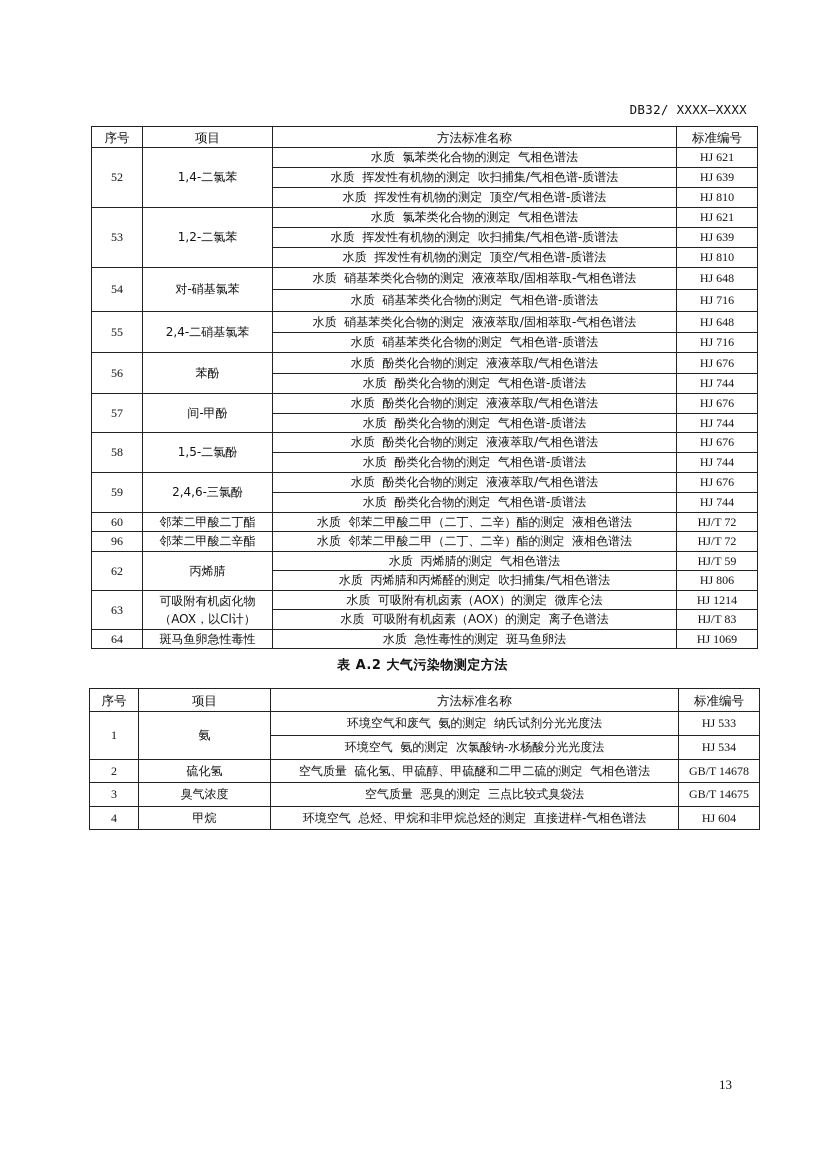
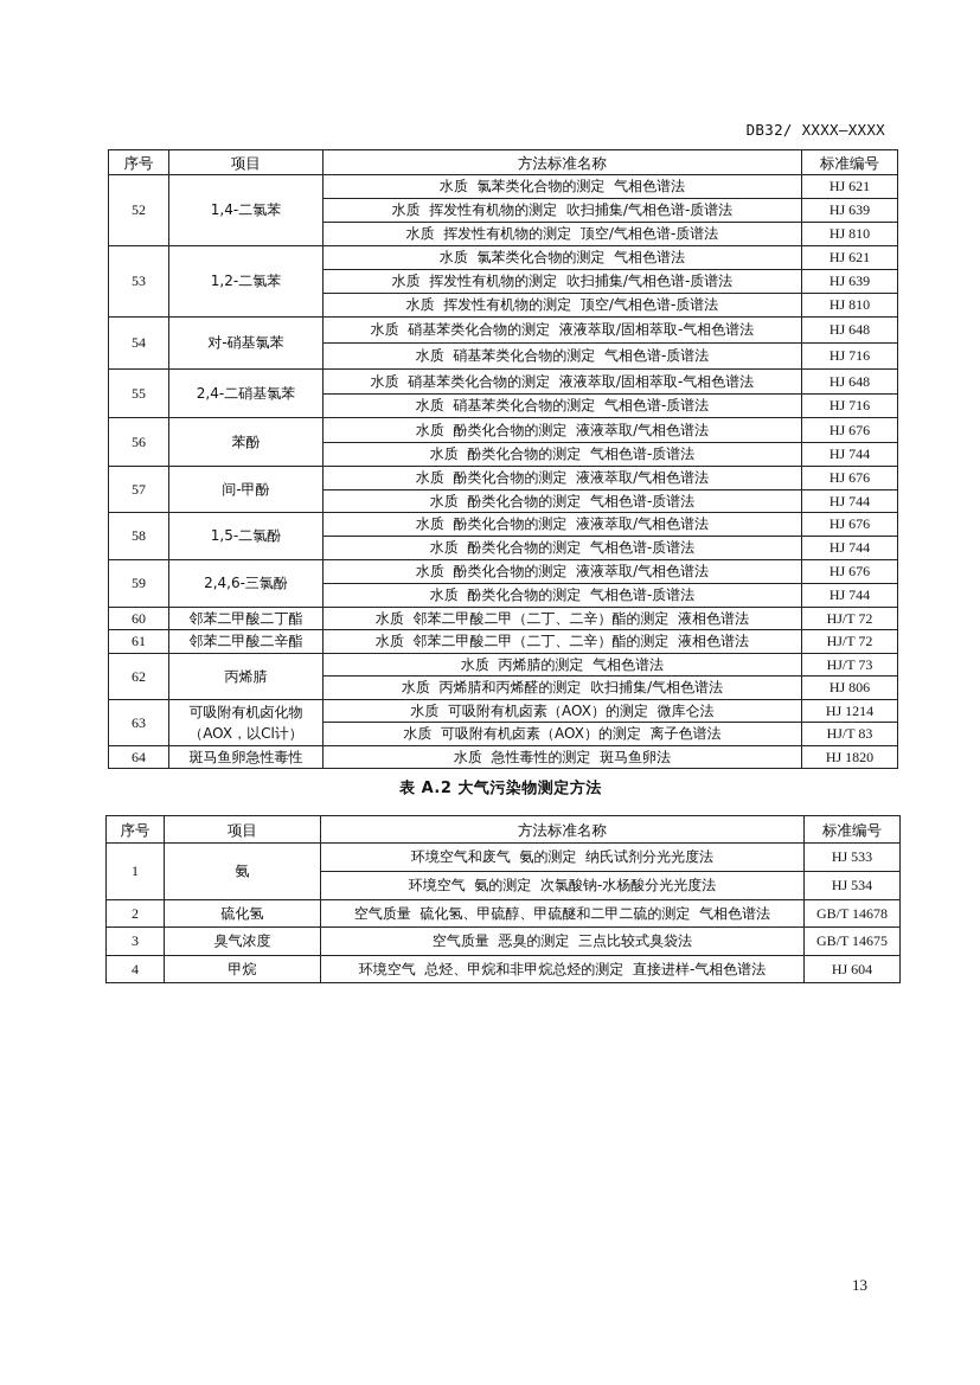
  DB32/ XXXX—XXXX
  序号	项目	方法标准名称	标准编号
  52	1,4-二氯苯	水质 氯苯类化合物的测定 气相色谱法	HJ 621
  水质 挥发性有机物的测定 吹扫捕集/气相色谱-质谱法	HJ 639
  水质 挥发性有机物的测定 顶空/气相色谱-质谱法	HJ 810
  53	1,2-二氯苯	水质 氯苯类化合物的测定 气相色谱法	HJ 621
  水质 挥发性有机物的测定 吹扫捕集/气相色谱-质谱法	HJ 639
  水质 挥发性有机物的测定 顶空/气相色谱-质谱法	HJ 810
  54	对-硝基氯苯	水质 硝基苯类化合物的测定 液液萃取/固相萃取-气相色谱法	HJ 648
  水质 硝基苯类化合物的测定 气相色谱-质谱法	HJ 716
  55	2,4-二硝基氯苯	水质 硝基苯类化合物的测定 液液萃取/固相萃取-气相色谱法	HJ 648
  水质 硝基苯类化合物的测定 气相色谱-质谱法	HJ 716
  56	苯酚	水质 酚类化合物的测定 液液萃取/气相色谱法	HJ 676
  水质 酚类化合物的测定 气相色谱-质谱法	HJ 744
  57	间-甲酚	水质 酚类化合物的测定 液液萃取/气相色谱法	HJ 676
  水质 酚类化合物的测定 气相色谱-质谱法	HJ 744
  58	1,5-二氯酚	水质 酚类化合物的测定 液液萃取/气相色谱法	HJ 676
  水质 酚类化合物的测定 气相色谱-质谱法	HJ 744
  59	2,4,6-三氯酚	水质 酚类化合物的测定 液液萃取/气相色谱法	HJ 676
  水质 酚类化合物的测定 气相色谱-质谱法	HJ 744
  60	邻苯二甲酸二丁酯	水质 邻苯二甲酸二甲（二丁、二辛）酯的测定 液相色谱法	HJ/T 72
- 96	邻苯二甲酸二辛酯	水质 邻苯二甲酸二甲（二丁、二辛）酯的测定 液相色谱法	HJ/T 72
+ 61	邻苯二甲酸二辛酯	水质 邻苯二甲酸二甲（二丁、二辛）酯的测定 液相色谱法	HJ/T 72
- 62	丙烯腈	水质 丙烯腈的测定 气相色谱法	HJ/T 59
+ 62	丙烯腈	水质 丙烯腈的测定 气相色谱法	HJ/T 73
  水质 丙烯腈和丙烯醛的测定 吹扫捕集/气相色谱法	HJ 806
  63	可吸附有机卤化物（AOX，以Cl计）	水质 可吸附有机卤素（AOX）的测定 微库仑法	HJ 1214
  水质 可吸附有机卤素（AOX）的测定 离子色谱法	HJ/T 83
- 64	斑马鱼卵急性毒性	水质 急性毒性的测定 斑马鱼卵法	HJ 1069
+ 64	斑马鱼卵急性毒性	水质 急性毒性的测定 斑马鱼卵法	HJ 1820
  表 A.2 大气污染物测定方法
  序号	项目	方法标准名称	标准编号
  1	氨	环境空气和废气 氨的测定 纳氏试剂分光光度法	HJ 533
  环境空气 氨的测定 次氯酸钠-水杨酸分光光度法	HJ 534
  2	硫化氢	空气质量 硫化氢、甲硫醇、甲硫醚和二甲二硫的测定 气相色谱法	GB/T 14678
  3	臭气浓度	空气质量 恶臭的测定 三点比较式臭袋法	GB/T 14675
  4	甲烷	环境空气 总烃、甲烷和非甲烷总烃的测定 直接进样-气相色谱法	HJ 604
  13
